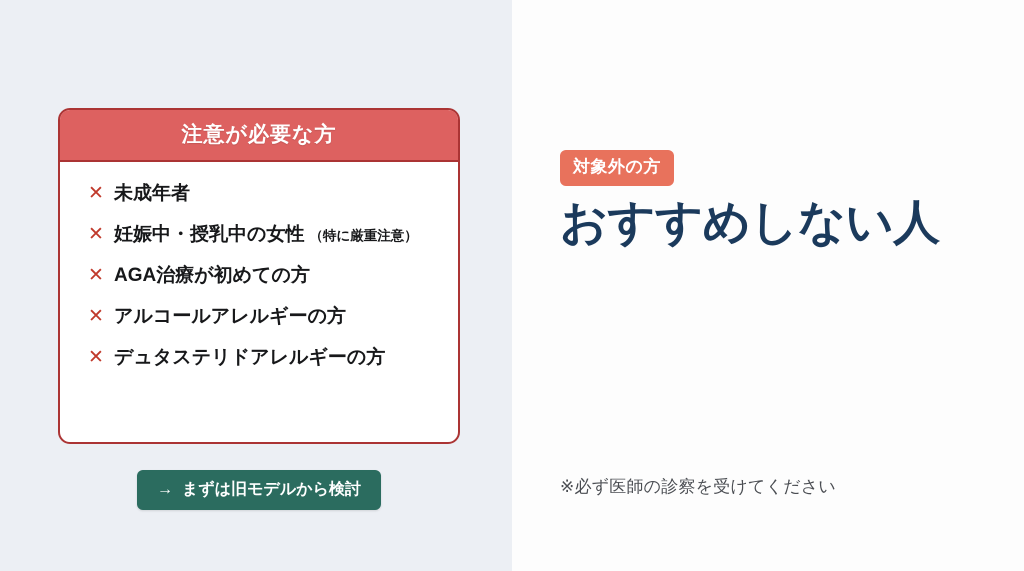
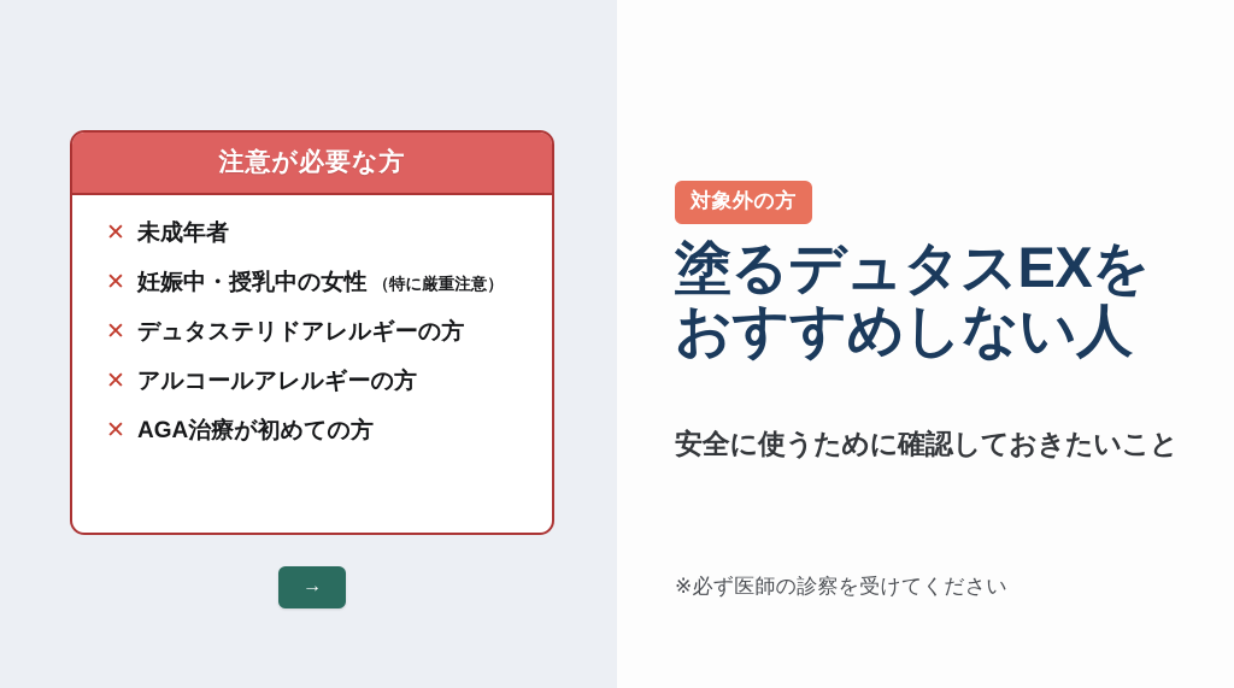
  注意が必要な方
  ✕
  未成年者
  ✕
  妊娠中・授乳中の女性
  （特に厳重注意）
  ✕
- AGA治療が初めての方
+ デュタステリドアレルギーの方
  ✕
  アルコールアレルギーの方
  ✕
- デュタステリドアレルギーの方
+ AGA治療が初めての方
  →
- まずは旧モデルから検討
  対象外の方
+ 塗るデュタスEXを
  おすすめしない人
+ 安全に使うために確認しておきたいこと
  ※必ず医師の診察を受けてください
